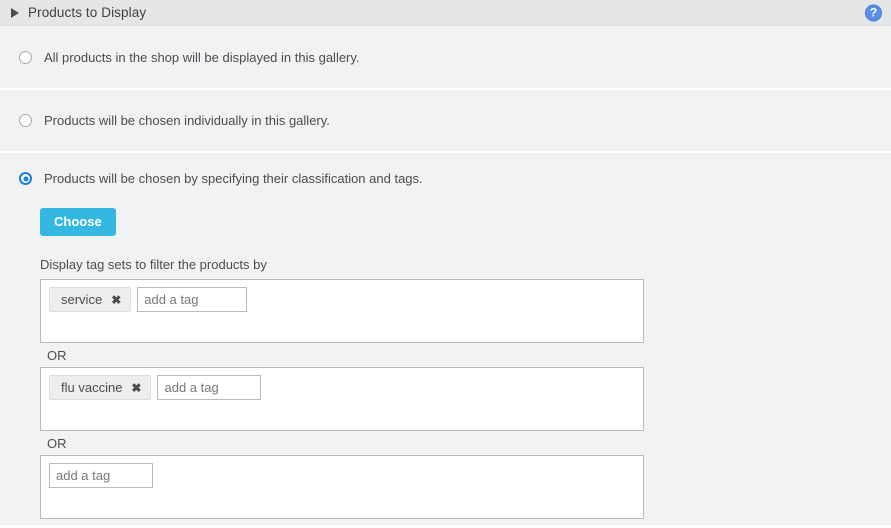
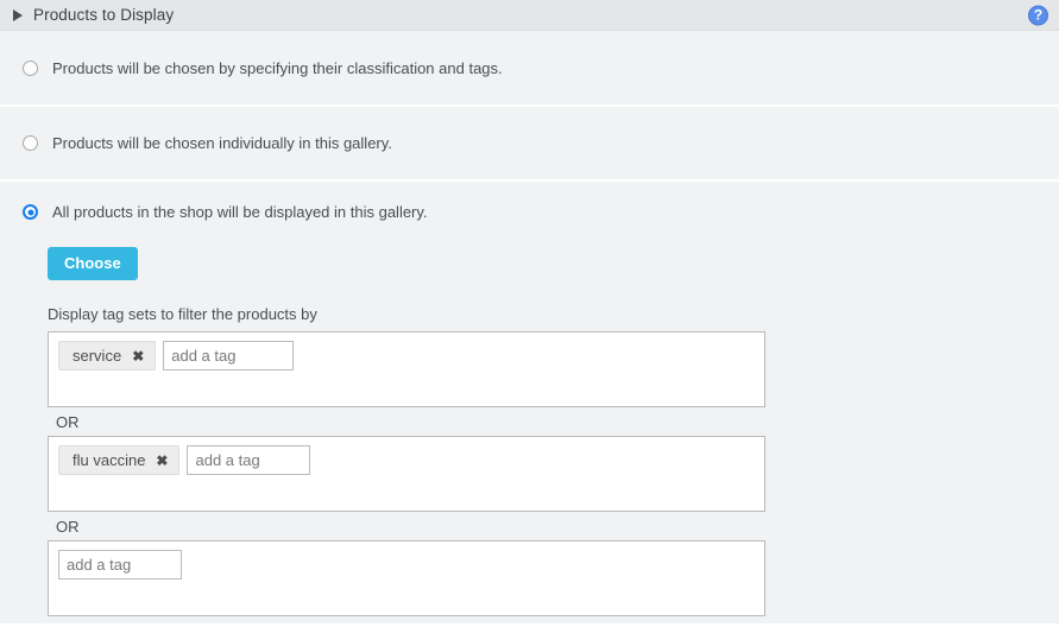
  Products to Display
  ?
- All products in the shop will be displayed in this gallery.
+ Products will be chosen by specifying their classification and tags.
  Products will be chosen individually in this gallery.
- Products will be chosen by specifying their classification and tags.
+ All products in the shop will be displayed in this gallery.
  Choose
  Display tag sets to filter the products by
  service
  ✖
  add a tag
  OR
  flu vaccine
  ✖
  add a tag
  OR
  add a tag
